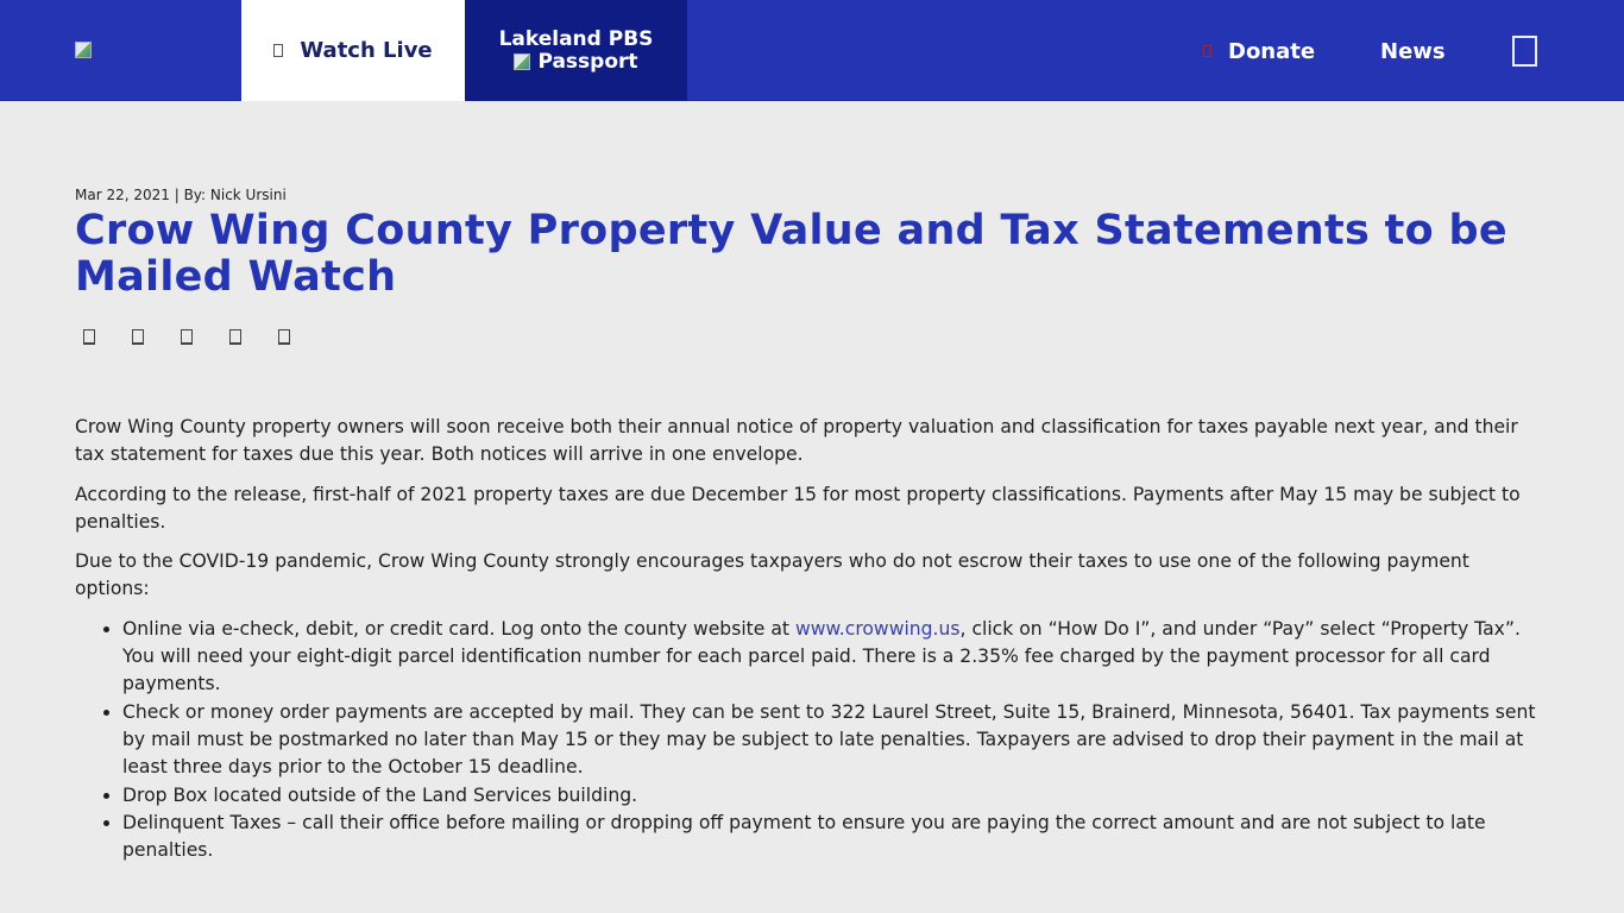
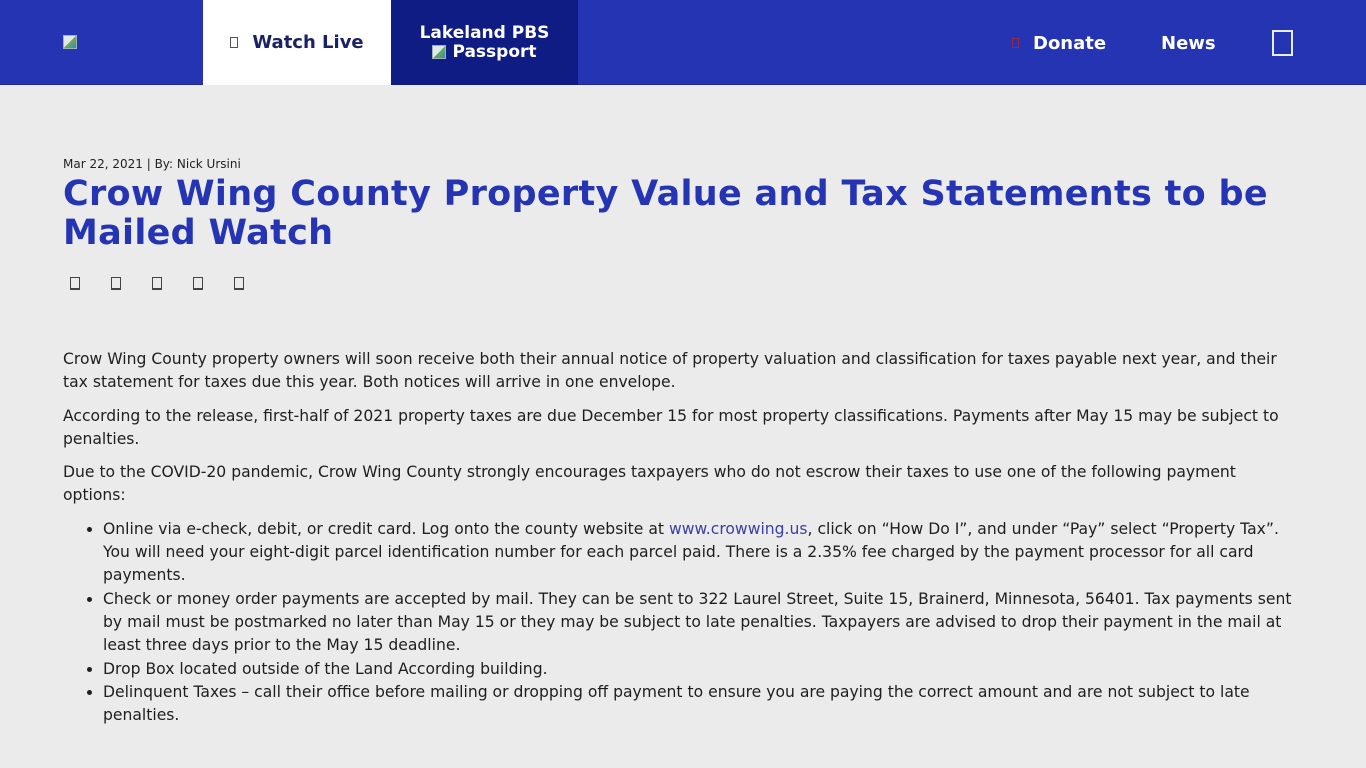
  Watch Live
  Lakeland PBS
  Passport
  Donate
  News
  Mar 22, 2021 | By: Nick Ursini
  Crow Wing County Property Value and Tax Statements to be Mailed Watch
  Crow Wing County property owners will soon receive both their annual notice of property valuation and classification for taxes payable next year, and their tax statement for taxes due this year. Both notices will arrive in one envelope.
  According to the release, first-half of 2021 property taxes are due December 15 for most property classifications. Payments after May 15 may be subject to penalties.
- Due to the COVID-19 pandemic, Crow Wing County strongly encourages taxpayers who do not escrow their taxes to use one of the following payment options:
+ Due to the COVID-20 pandemic, Crow Wing County strongly encourages taxpayers who do not escrow their taxes to use one of the following payment options:
  Online via e-check, debit, or credit card. Log onto the county website at www.crowwing.us, click on “How Do I”, and under “Pay” select “Property Tax”. You will need your eight-digit parcel identification number for each parcel paid. There is a 2.35% fee charged by the payment processor for all card payments.
- Check or money order payments are accepted by mail. They can be sent to 322 Laurel Street, Suite 15, Brainerd, Minnesota, 56401. Tax payments sent by mail must be postmarked no later than May 15 or they may be subject to late penalties. Taxpayers are advised to drop their payment in the mail at least three days prior to the October 15 deadline.
+ Check or money order payments are accepted by mail. They can be sent to 322 Laurel Street, Suite 15, Brainerd, Minnesota, 56401. Tax payments sent by mail must be postmarked no later than May 15 or they may be subject to late penalties. Taxpayers are advised to drop their payment in the mail at least three days prior to the May 15 deadline.
- Drop Box located outside of the Land Services building.
+ Drop Box located outside of the Land According building.
  Delinquent Taxes – call their office before mailing or dropping off payment to ensure you are paying the correct amount and are not subject to late penalties.
